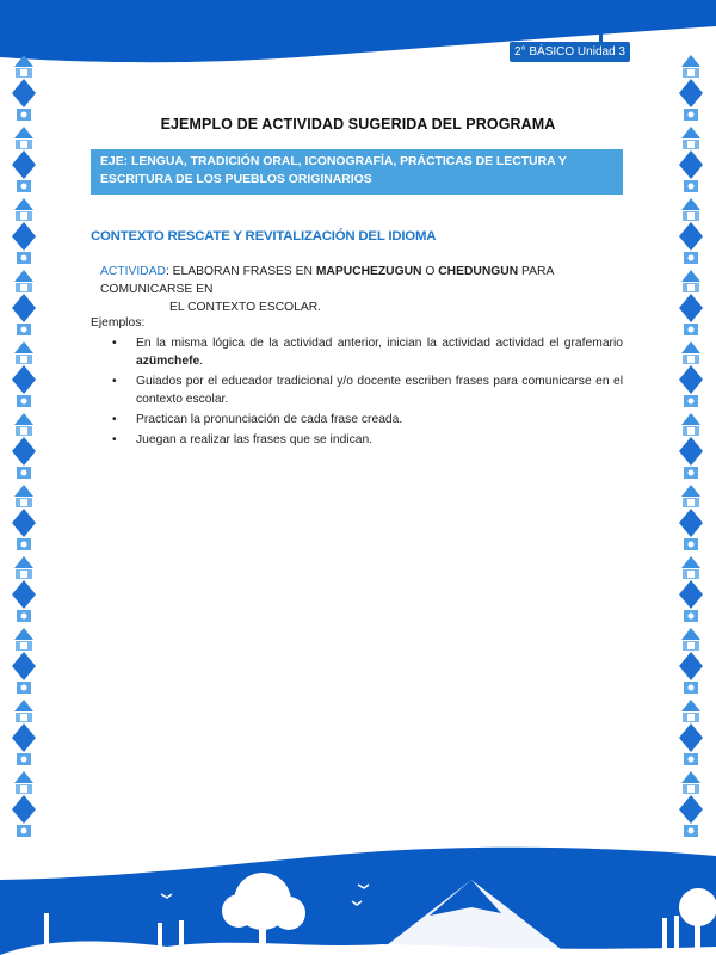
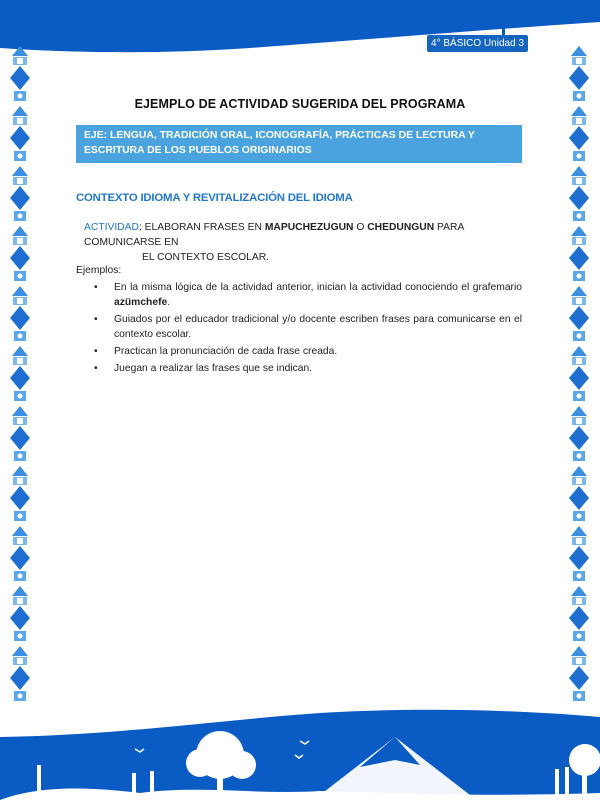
- 2° BÁSICO Unidad 3
+ 4° BÁSICO Unidad 3
  EJEMPLO DE ACTIVIDAD SUGERIDA DEL PROGRAMA
  EJE: LENGUA, TRADICIÓN ORAL, ICONOGRAFÍA, PRÁCTICAS DE LECTURA Y ESCRITURA DE LOS PUEBLOS ORIGINARIOS
- CONTEXTO RESCATE Y REVITALIZACIÓN DEL IDIOMA
+ CONTEXTO IDIOMA Y REVITALIZACIÓN DEL IDIOMA
  ACTIVIDAD: ELABORAN FRASES EN MAPUCHEZUGUN O CHEDUNGUN PARA COMUNICARSE EN
  EL CONTEXTO ESCOLAR.
  Ejemplos:
- En la misma lógica de la actividad anterior, inician la actividad actividad el grafemario azümchefe.
+ En la misma lógica de la actividad anterior, inician la actividad conociendo el grafemario azümchefe.
  Guiados por el educador tradicional y/o docente escriben frases para comunicarse en el contexto escolar.
  Practican la pronunciación de cada frase creada.
  Juegan a realizar las frases que se indican.
